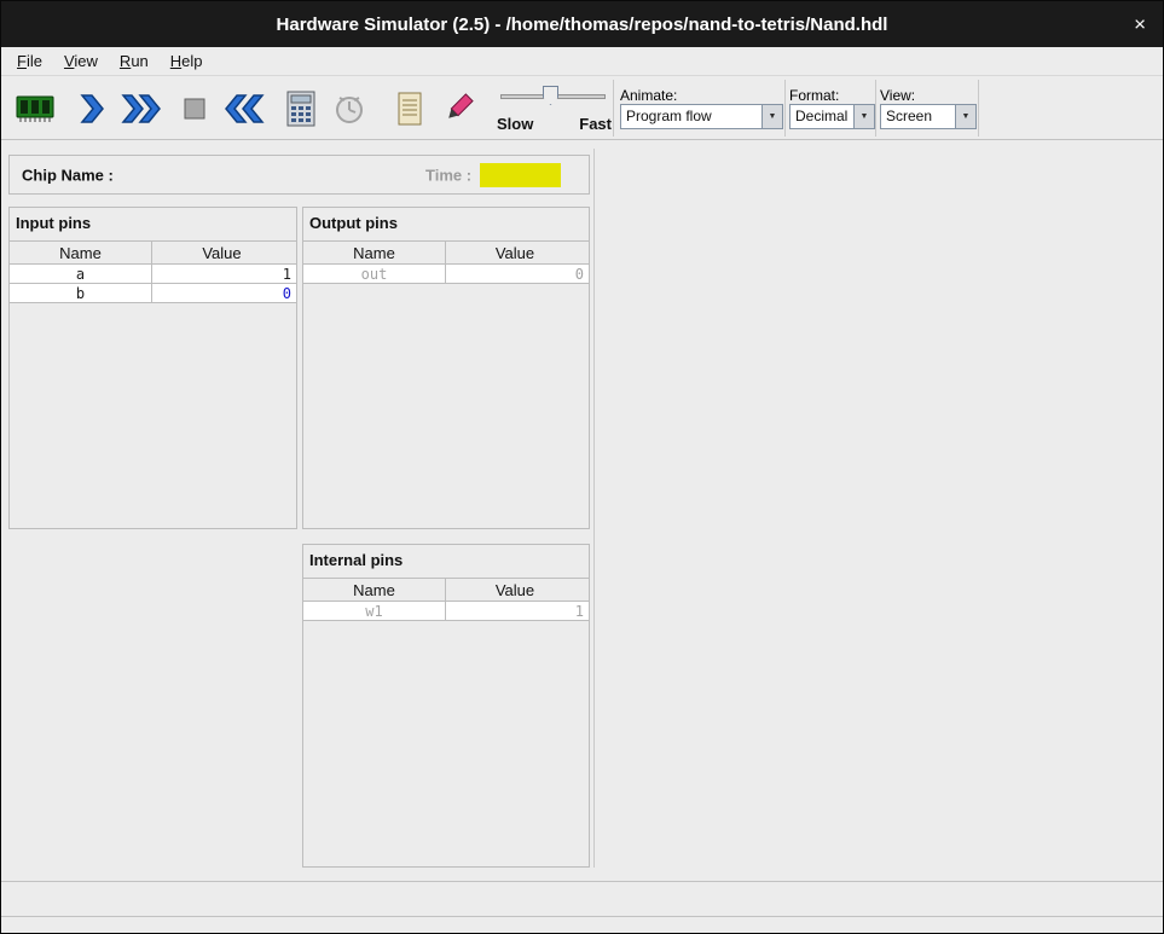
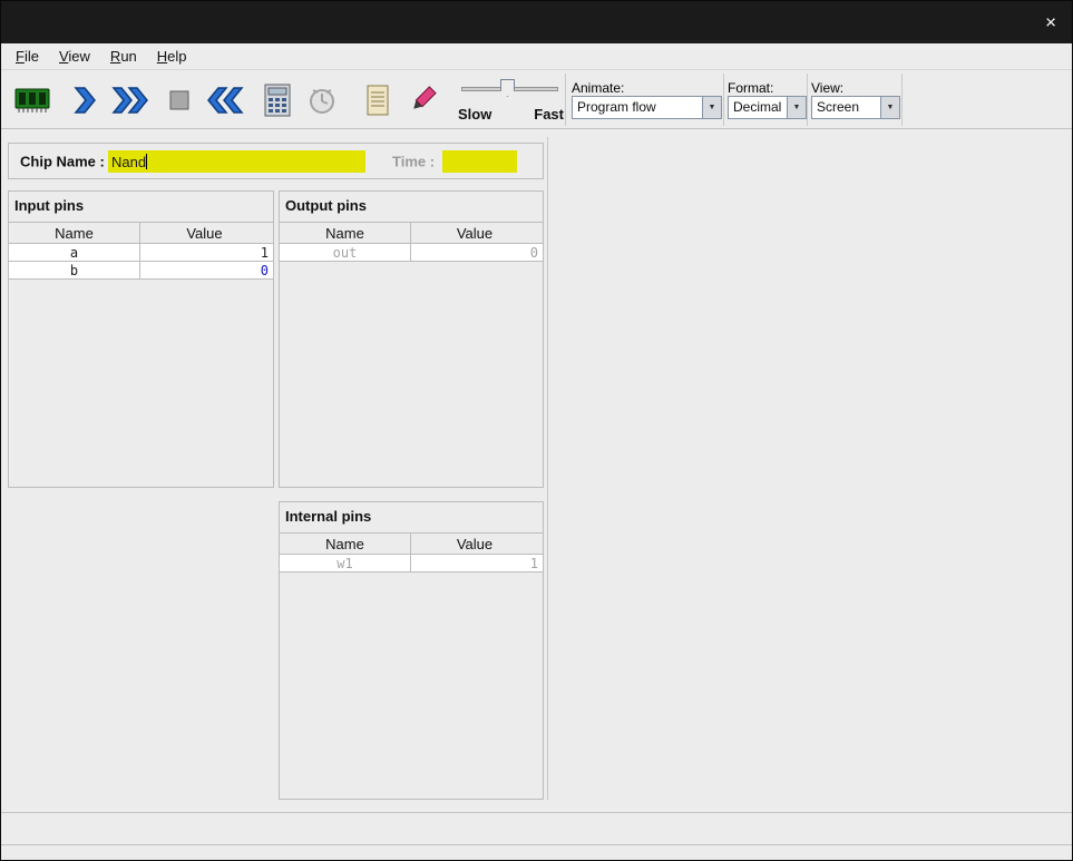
- Hardware Simulator (2.5) - /home/thomas/repos/nand-to-tetris/Nand.hdl
  ×
  File
  View
  Run
  Help
  Slow
  Fast
  Animate:
  Program flow
  Format:
  Decimal
  View:
  Screen
  Chip Name :
+ Nand
  Time :
  Input pins
  Name
  Value
  a
  1
  b
  0
  Output pins
  Name
  Value
  out
  0
  Internal pins
  Name
  Value
  w1
  1
